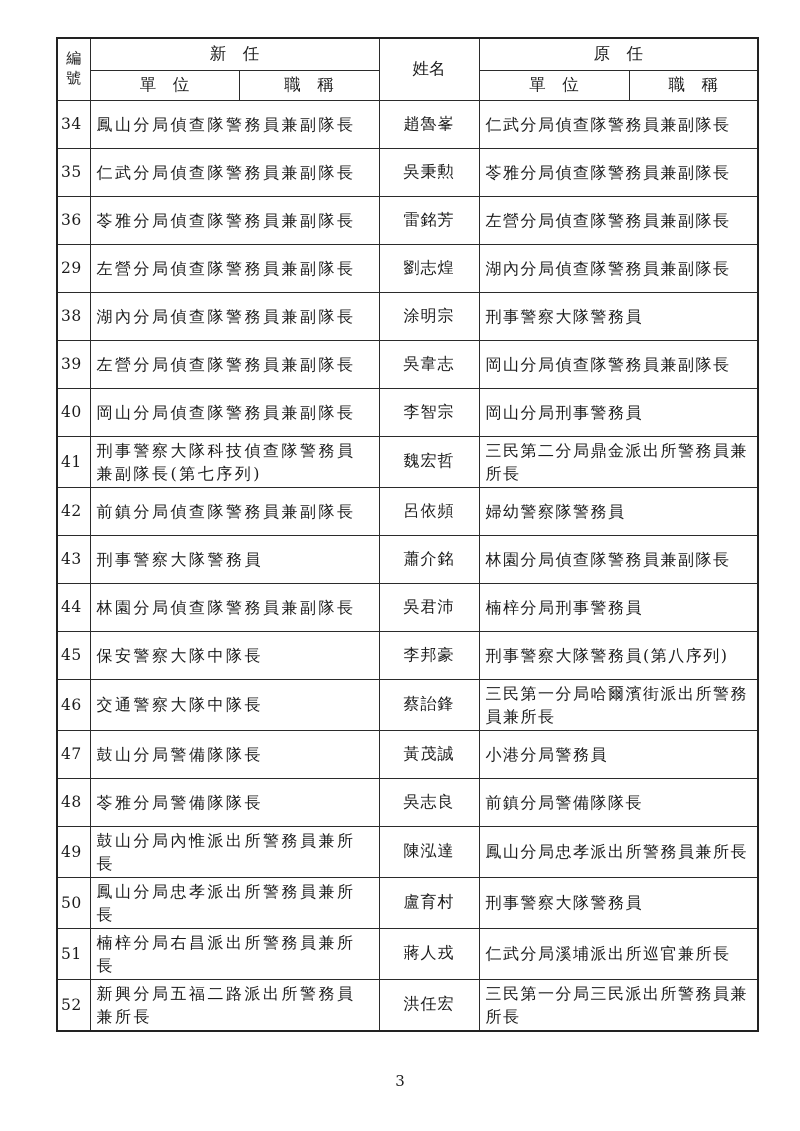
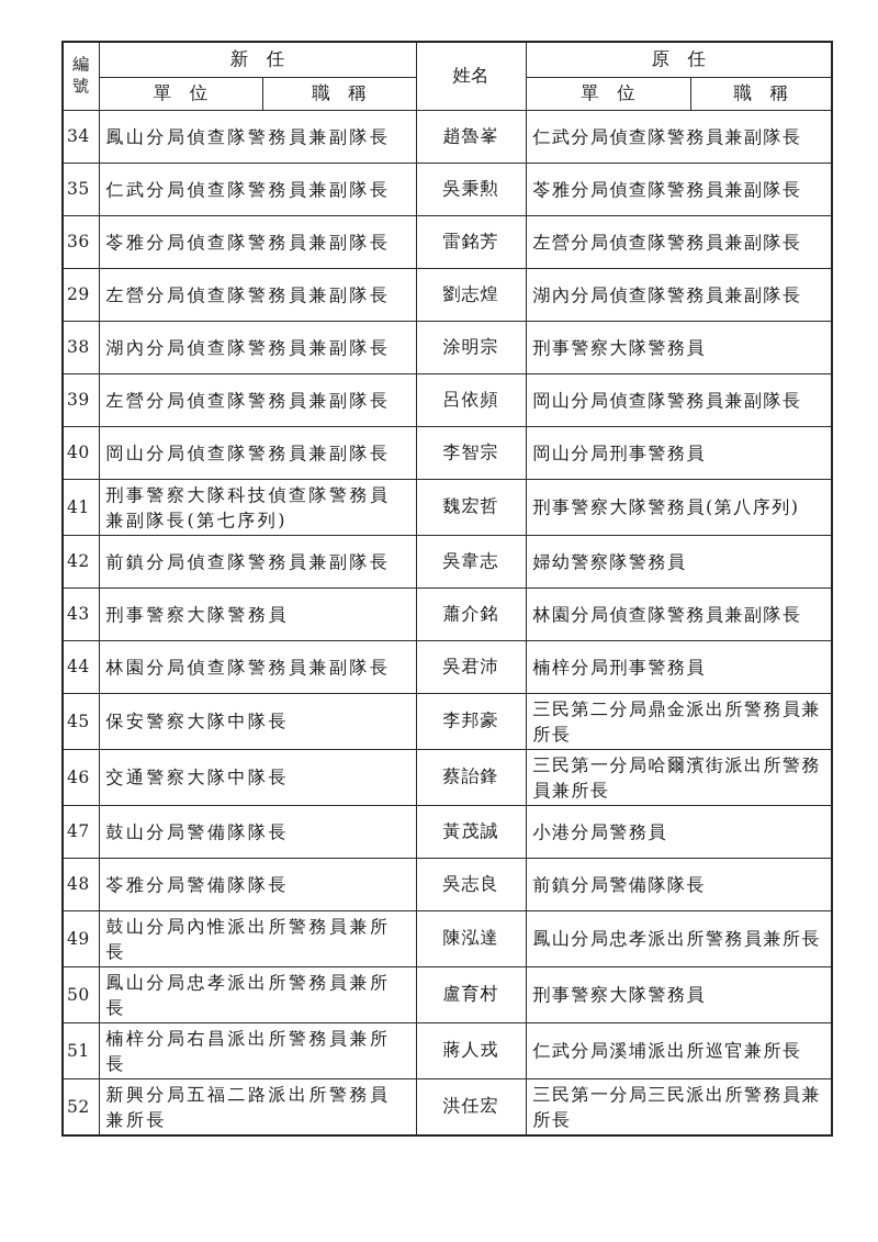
  編號	新 任	姓名	原 任
  單 位	職 稱	單 位	職 稱
  34	鳳山分局偵查隊警務員兼副隊長	趙魯峯	仁武分局偵查隊警務員兼副隊長
  35	仁武分局偵查隊警務員兼副隊長	吳秉勲	苓雅分局偵查隊警務員兼副隊長
  36	苓雅分局偵查隊警務員兼副隊長	雷銘芳	左營分局偵查隊警務員兼副隊長
  29	左營分局偵查隊警務員兼副隊長	劉志煌	湖內分局偵查隊警務員兼副隊長
  38	湖內分局偵查隊警務員兼副隊長	涂明宗	刑事警察大隊警務員
- 39	左營分局偵查隊警務員兼副隊長	吳韋志	岡山分局偵查隊警務員兼副隊長
+ 39	左營分局偵查隊警務員兼副隊長	呂依頻	岡山分局偵查隊警務員兼副隊長
  40	岡山分局偵查隊警務員兼副隊長	李智宗	岡山分局刑事警務員
- 41	刑事警察大隊科技偵查隊警務員 兼副隊長(第七序列)	魏宏哲	三民第二分局鼎金派出所警務員兼 所長
+ 41	刑事警察大隊科技偵查隊警務員 兼副隊長(第七序列)	魏宏哲	刑事警察大隊警務員(第八序列)
- 42	前鎮分局偵查隊警務員兼副隊長	呂依頻	婦幼警察隊警務員
+ 42	前鎮分局偵查隊警務員兼副隊長	吳韋志	婦幼警察隊警務員
  43	刑事警察大隊警務員	蕭介銘	林園分局偵查隊警務員兼副隊長
  44	林園分局偵查隊警務員兼副隊長	吳君沛	楠梓分局刑事警務員
- 45	保安警察大隊中隊長	李邦豪	刑事警察大隊警務員(第八序列)
+ 45	保安警察大隊中隊長	李邦豪	三民第二分局鼎金派出所警務員兼 所長
  46	交通警察大隊中隊長	蔡詒鋒	三民第一分局哈爾濱街派出所警務 員兼所長
  47	鼓山分局警備隊隊長	黃茂誠	小港分局警務員
  48	苓雅分局警備隊隊長	吳志良	前鎮分局警備隊隊長
  49	鼓山分局內惟派出所警務員兼所 長	陳泓達	鳳山分局忠孝派出所警務員兼所長
  50	鳳山分局忠孝派出所警務員兼所 長	盧育村	刑事警察大隊警務員
  51	楠梓分局右昌派出所警務員兼所 長	蔣人戎	仁武分局溪埔派出所巡官兼所長
  52	新興分局五福二路派出所警務員 兼所長	洪任宏	三民第一分局三民派出所警務員兼 所長
- 3
